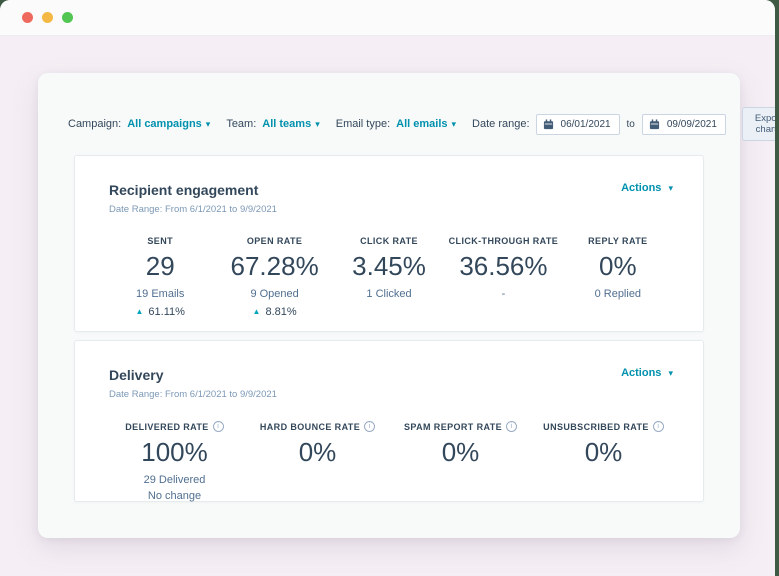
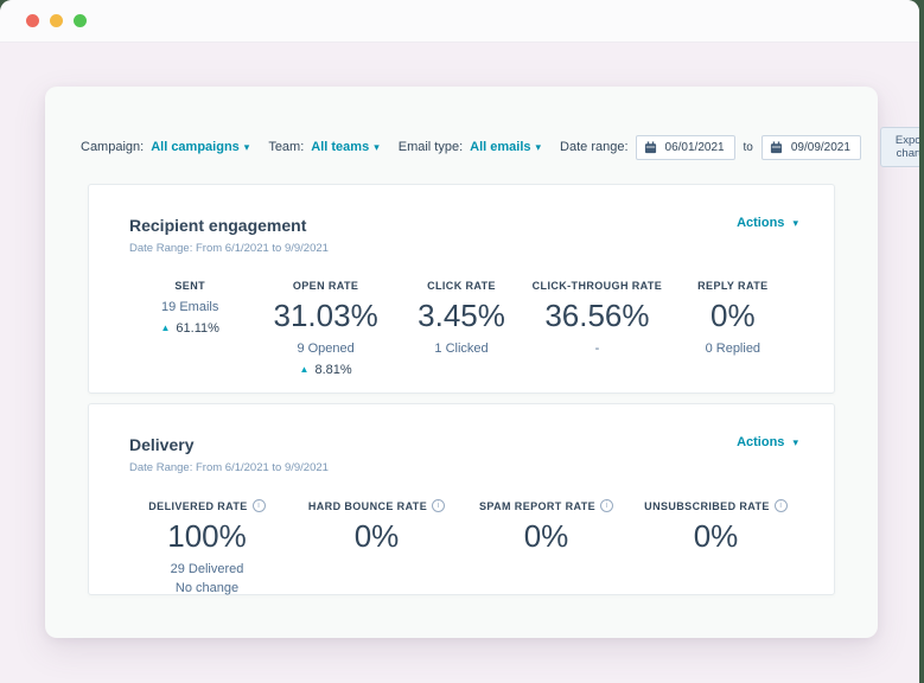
  Campaign:
  All campaigns
  ▾
  Team:
  All teams
  ▾
  Email type:
  All emails
  ▾
  Date range:
  06/01/2021
  to
  09/09/2021
  Recipient engagement
  Date Range: From 6/1/2021 to 9/9/2021
  Actions ▾
  SENT
- 29
  19 Emails
  ▲
  61.11%
  OPEN RATE
- 67.28%
+ 31.03%
  9 Opened
  ▲
  8.81%
  CLICK RATE
  3.45%
  1 Clicked
  CLICK-THROUGH RATE
  36.56%
  -
  REPLY RATE
  0%
  0 Replied
  Delivery
  Date Range: From 6/1/2021 to 9/9/2021
  Actions ▾
  DELIVERED RATE
  100%
  29 Delivered
  No change
  HARD BOUNCE RATE
  0%
  SPAM REPORT RATE
  0%
  UNSUBSCRIBED RATE
  0%
